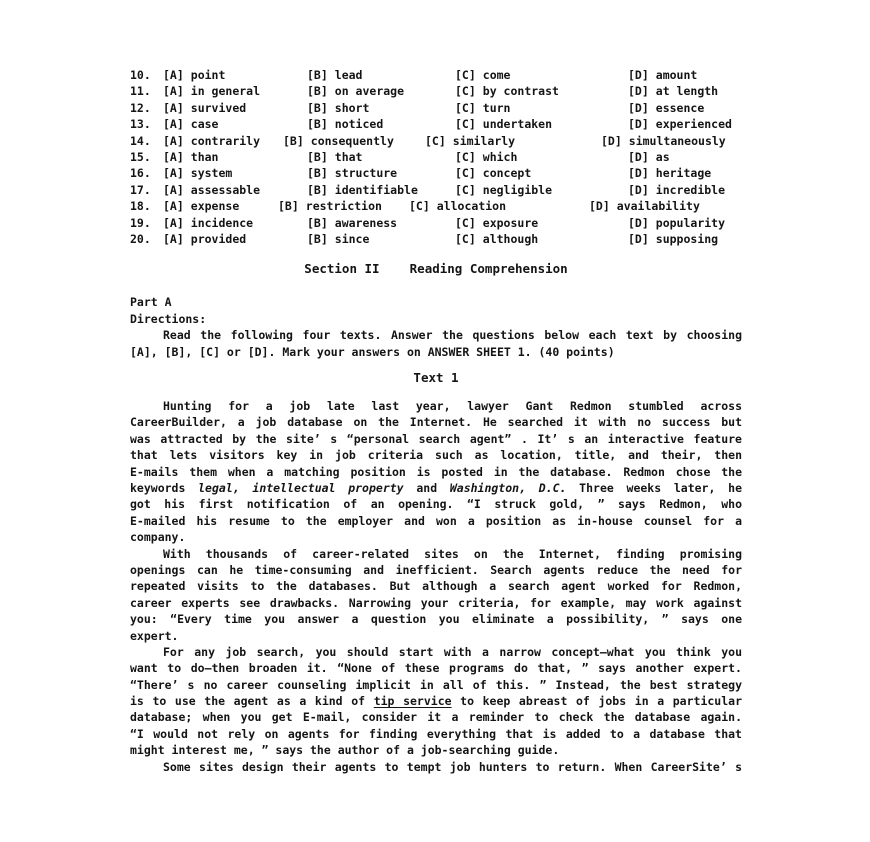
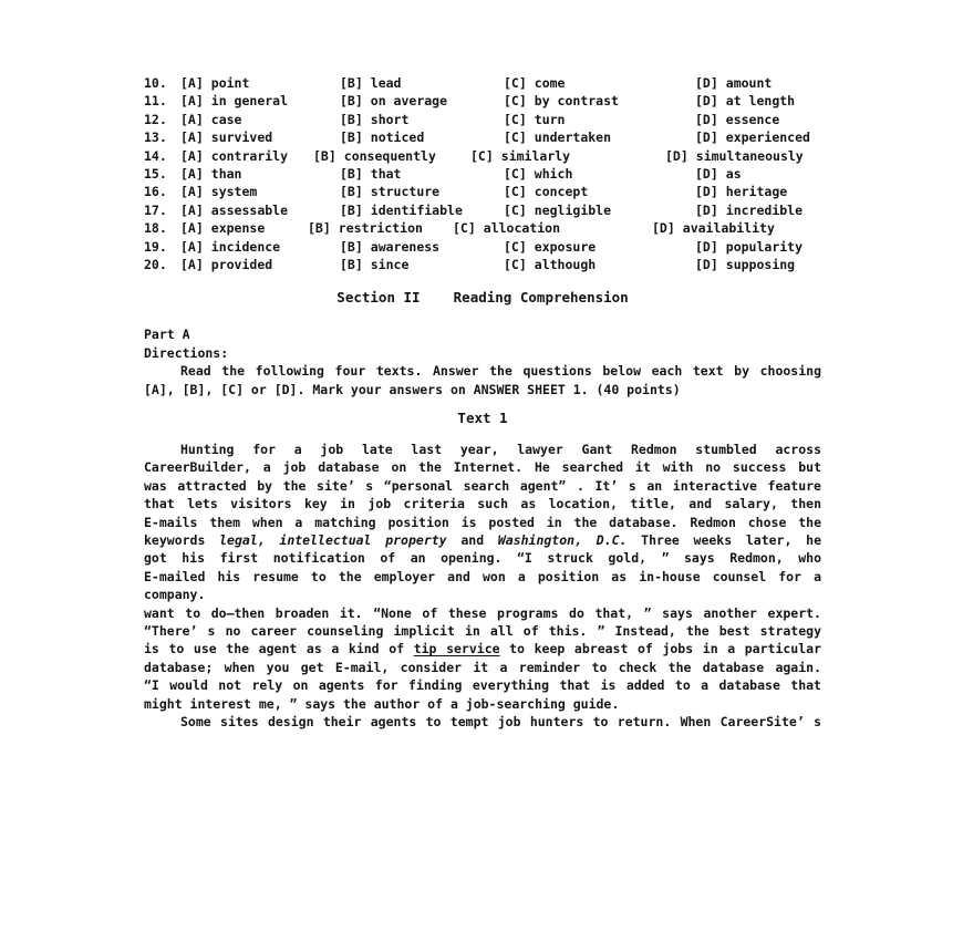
  10.
  [A] point
  [B] lead
  [C] come
  [D] amount
  11.
  [A] in general
  [B] on average
  [C] by contrast
  [D] at length
  12.
- [A] survived
+ [A] case
  [B] short
  [C] turn
  [D] essence
  13.
- [A] case
+ [A] survived
  [B] noticed
  [C] undertaken
  [D] experienced
  14.
  [A] contrarily
  [B] consequently
  [C] similarly
  [D] simultaneously
  15.
  [A] than
  [B] that
  [C] which
  [D] as
  16.
  [A] system
  [B] structure
  [C] concept
  [D] heritage
  17.
  [A] assessable
  [B] identifiable
  [C] negligible
  [D] incredible
  18.
  [A] expense
  [B] restriction
  [C] allocation
  [D] availability
  19.
  [A] incidence
  [B] awareness
  [C] exposure
  [D] popularity
  20.
  [A] provided
  [B] since
  [C] although
  [D] supposing
  Section II Reading Comprehension
  Part A
  Directions:
  Read the following four texts. Answer the questions below each text by choosing
  [A], [B], [C] or [D]. Mark your answers on ANSWER SHEET 1. (40 points)
  Text 1
  Hunting for a job late last year, lawyer Gant Redmon stumbled across
  CareerBuilder, a job database on the Internet. He searched it with no success but
  was attracted by the site’ s “personal search agent” . It’ s an interactive feature
- that lets visitors key in job criteria such as location, title, and their, then
+ that lets visitors key in job criteria such as location, title, and salary, then
  E-mails them when a matching position is posted in the database. Redmon chose the
  keywords legal, intellectual property and Washington, D.C. Three weeks later, he
  got his first notification of an opening. “I struck gold, ” says Redmon, who
  E-mailed his resume to the employer and won a position as in-house counsel for a
  company.
- With thousands of career-related sites on the Internet, finding promising
- openings can he time-consuming and inefficient. Search agents reduce the need for
- repeated visits to the databases. But although a search agent worked for Redmon,
- career experts see drawbacks. Narrowing your criteria, for example, may work against
- you: “Every time you answer a question you eliminate a possibility, ” says one
- expert.
- For any job search, you should start with a narrow concept—what you think you
  want to do—then broaden it. “None of these programs do that, ” says another expert.
  “There’ s no career counseling implicit in all of this. ” Instead, the best strategy
  is to use the agent as a kind of tip service to keep abreast of jobs in a particular
  database; when you get E-mail, consider it a reminder to check the database again.
  “I would not rely on agents for finding everything that is added to a database that
  might interest me, ” says the author of a job-searching guide.
  Some sites design their agents to tempt job hunters to return. When CareerSite’ s
